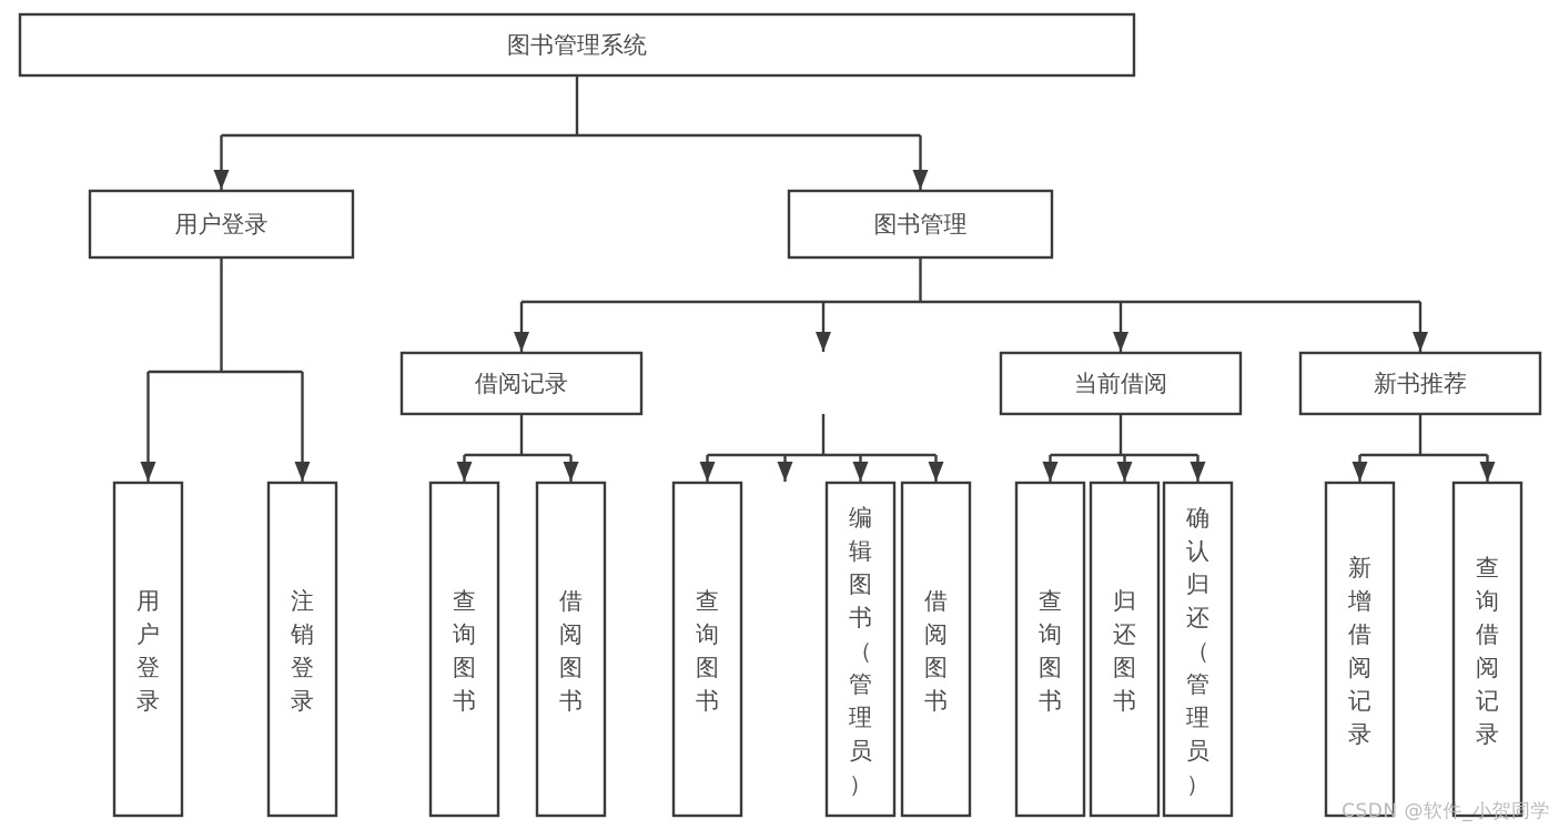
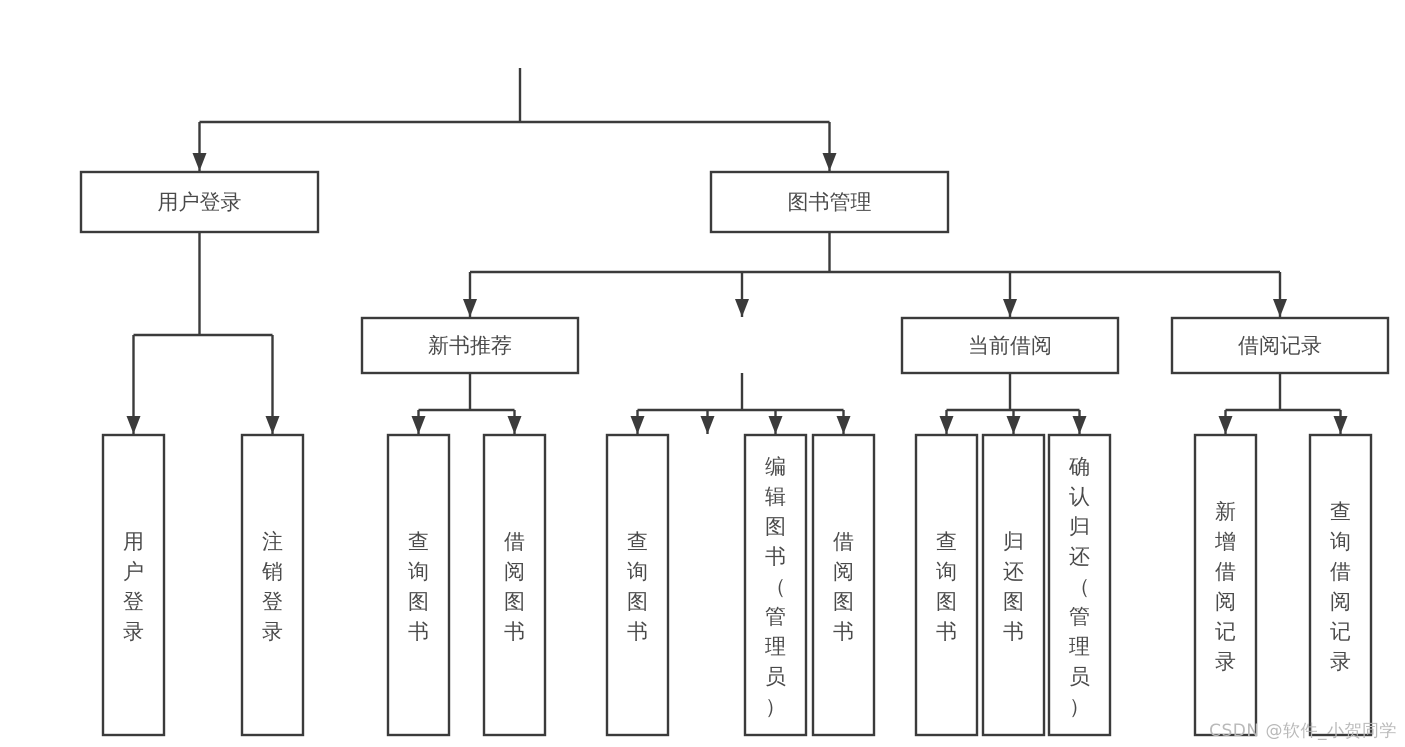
- 图书管理系统
  用户登录
  图书管理
- 借阅记录
+ 新书推荐
  当前借阅
- 新书推荐
+ 借阅记录
  用户登录
  注销登录
  查询图书
  借阅图书
  查询图书
  编辑图书（管理员）
  借阅图书
  查询图书
  归还图书
  确认归还（管理员）
  新增借阅记录
  查询借阅记录
  CSDN @软件_小贺同学
